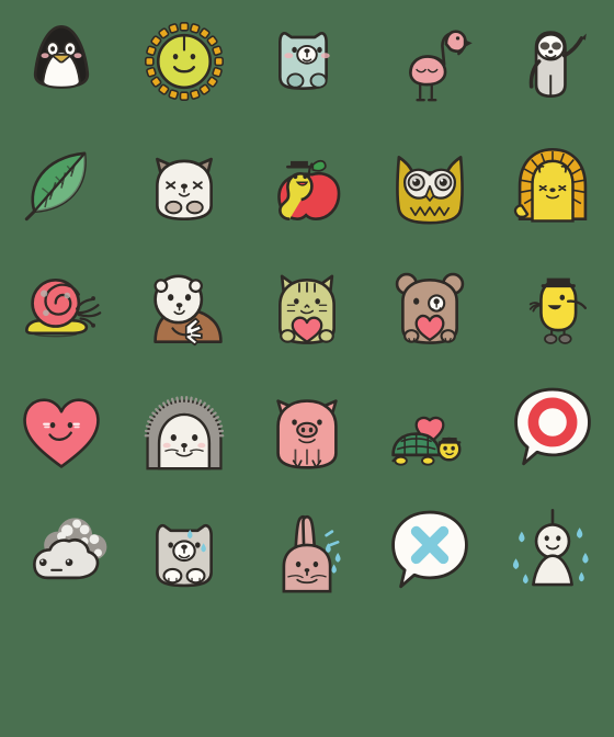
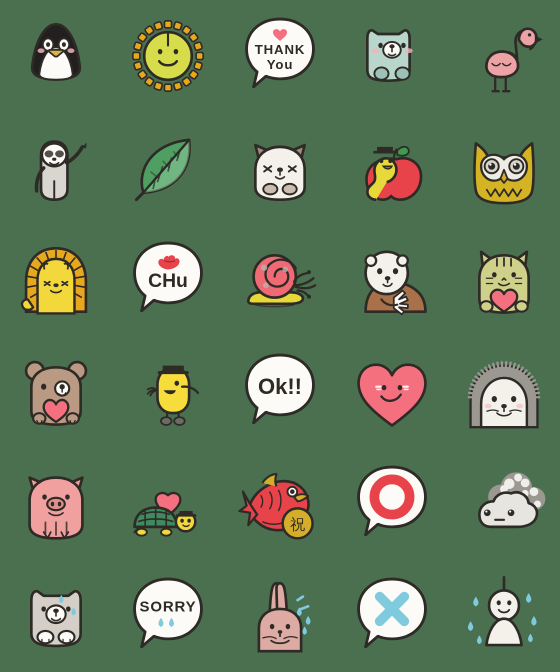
+ THANK
+ You
+ CHu
+ Ok!!
+ 祝
+ SORRY
